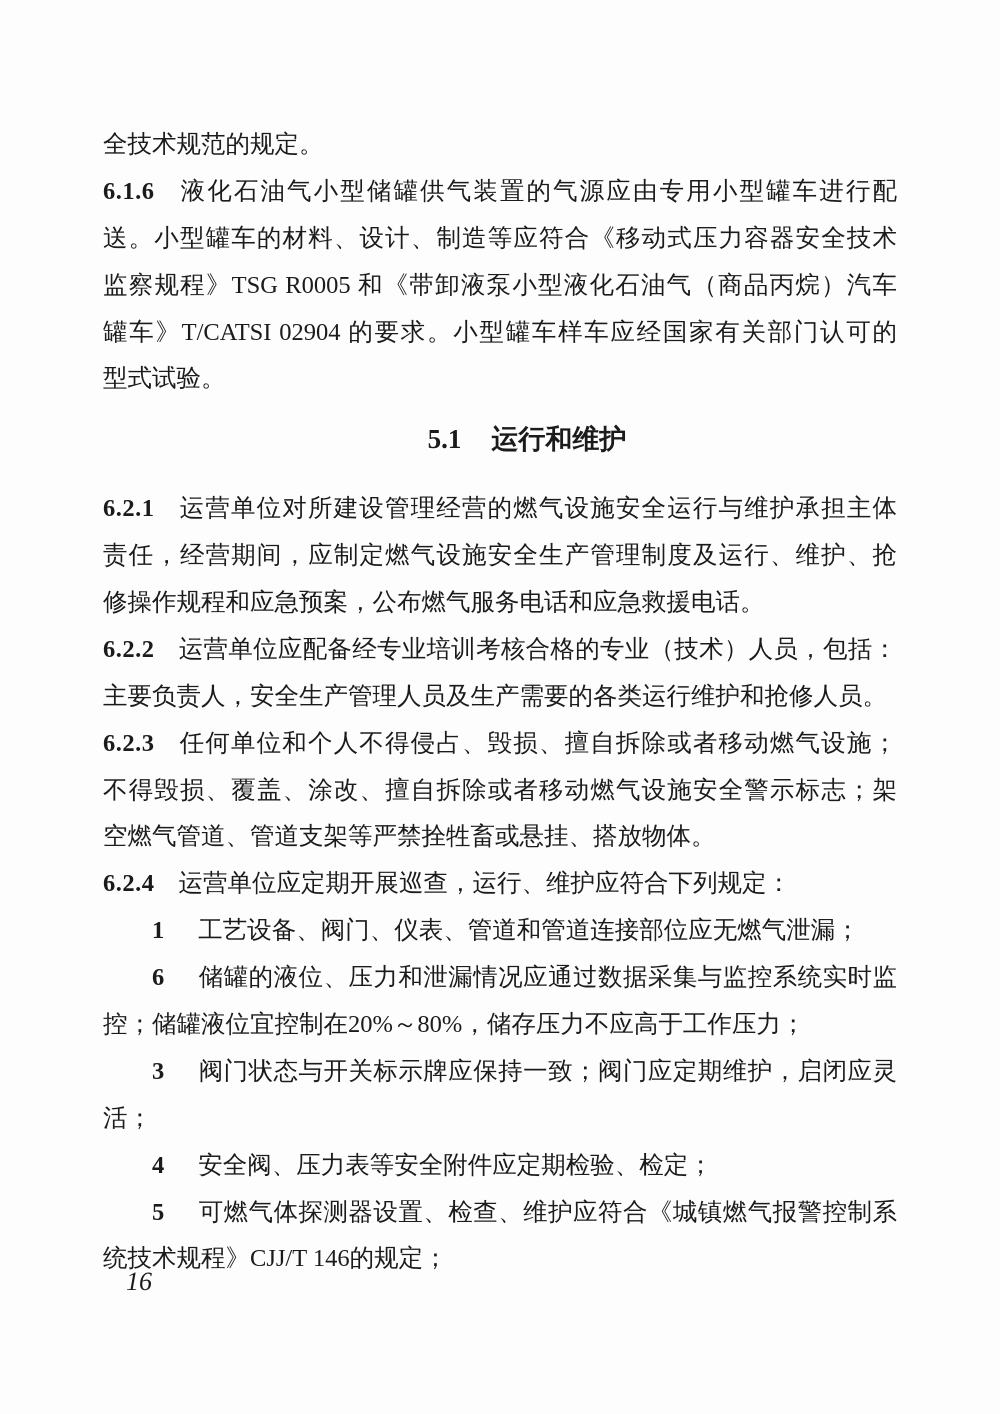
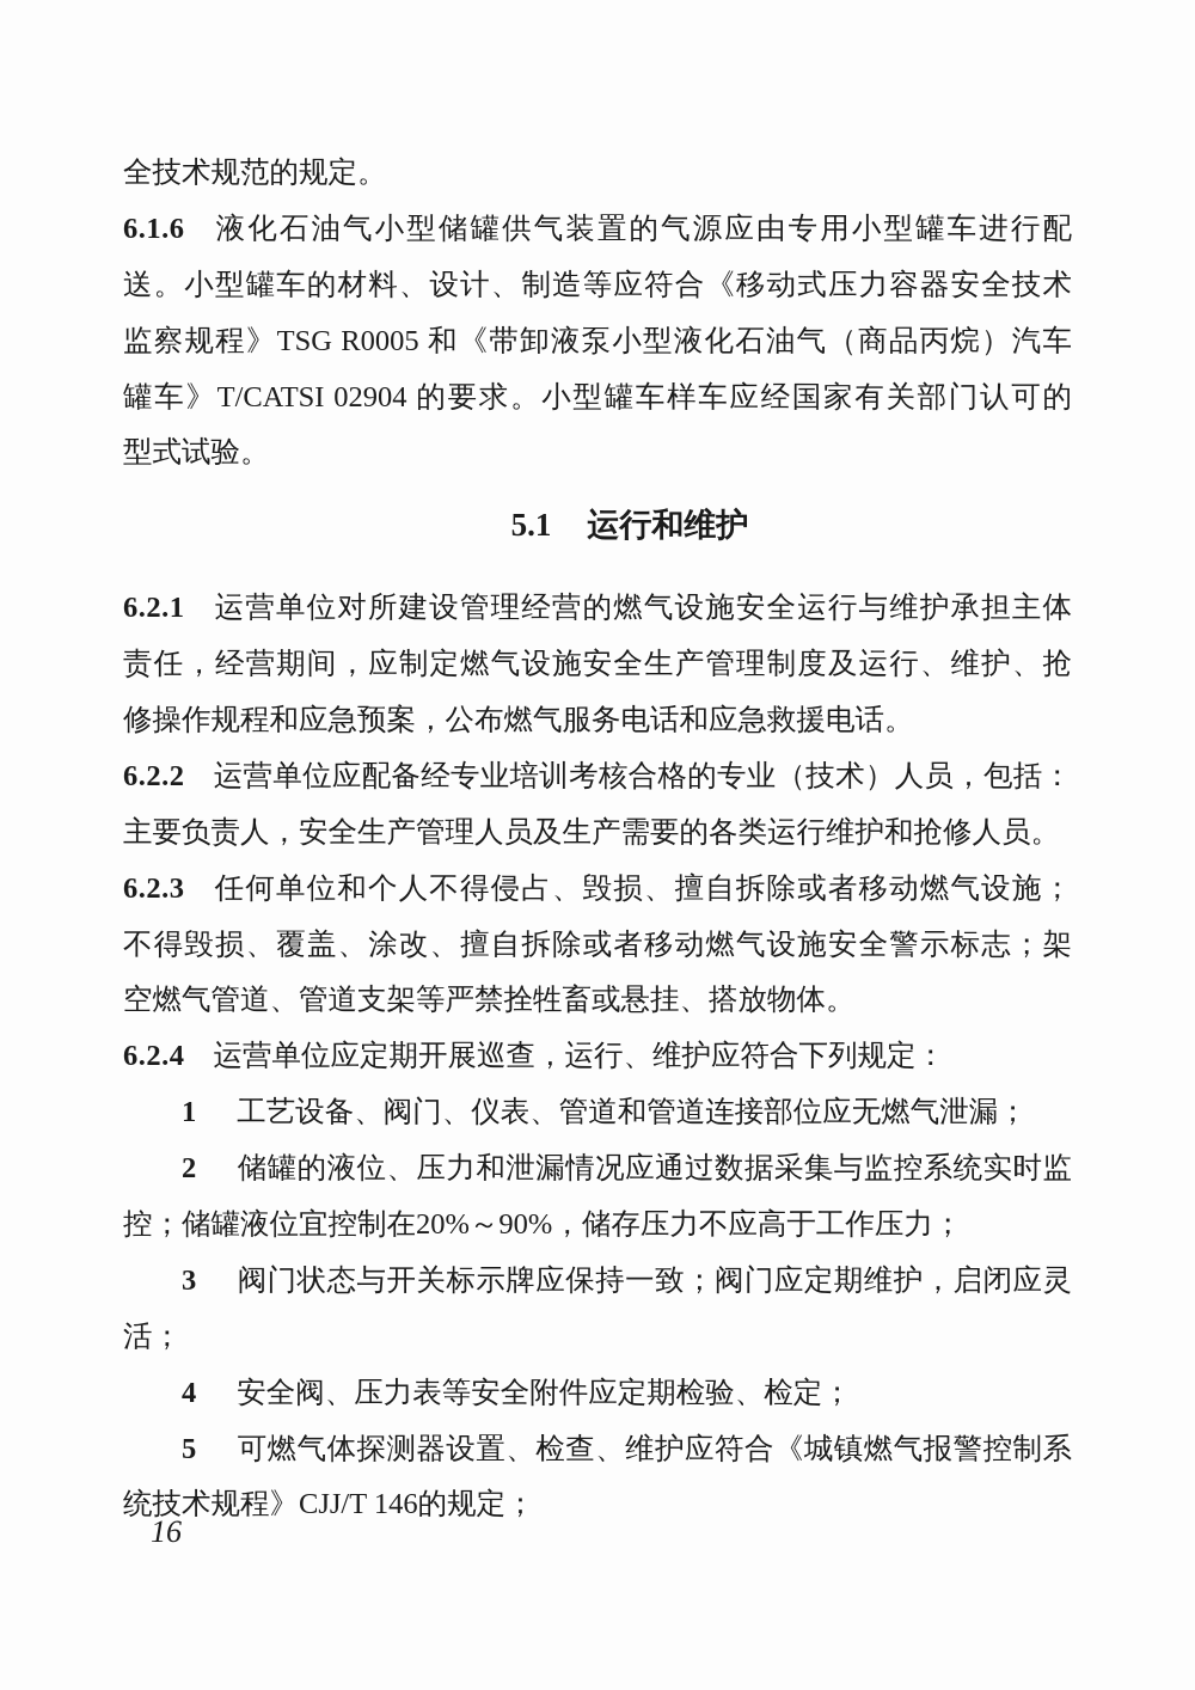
  全技术规范的规定。
  6.1.6 液化石油气小型储罐供气装置的气源应由专用小型罐车进行配
  送。小型罐车的材料、设计、制造等应符合《移动式压力容器安全技术
  监察规程》TSG R0005 和《带卸液泵小型液化石油气（商品丙烷）汽车
  罐车》T/CATSI 02904 的要求。小型罐车样车应经国家有关部门认可的
  型式试验。
  5.1 运行和维护
  6.2.1 运营单位对所建设管理经营的燃气设施安全运行与维护承担主体
  责任，经营期间，应制定燃气设施安全生产管理制度及运行、维护、抢
  修操作规程和应急预案，公布燃气服务电话和应急救援电话。
  6.2.2 运营单位应配备经专业培训考核合格的专业（技术）人员，包括：
  主要负责人，安全生产管理人员及生产需要的各类运行维护和抢修人员。
  6.2.3 任何单位和个人不得侵占、毁损、擅自拆除或者移动燃气设施；
  不得毁损、覆盖、涂改、擅自拆除或者移动燃气设施安全警示标志；架
  空燃气管道、管道支架等严禁拴牲畜或悬挂、搭放物体。
  6.2.4 运营单位应定期开展巡查，运行、维护应符合下列规定：
  1 工艺设备、阀门、仪表、管道和管道连接部位应无燃气泄漏；
- 6 储罐的液位、压力和泄漏情况应通过数据采集与监控系统实时监
+ 2 储罐的液位、压力和泄漏情况应通过数据采集与监控系统实时监
- 控；储罐液位宜控制在20%～80%，储存压力不应高于工作压力；
+ 控；储罐液位宜控制在20%～90%，储存压力不应高于工作压力；
  3 阀门状态与开关标示牌应保持一致；阀门应定期维护，启闭应灵
  活；
  4 安全阀、压力表等安全附件应定期检验、检定；
  5 可燃气体探测器设置、检查、维护应符合《城镇燃气报警控制系
  统技术规程》CJJ/T 146的规定；
  16
